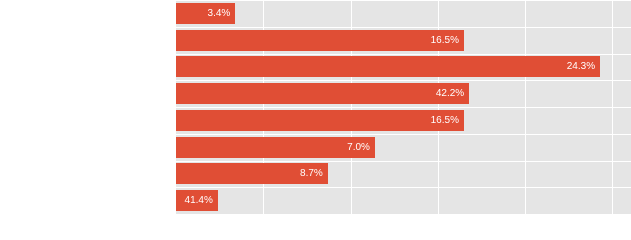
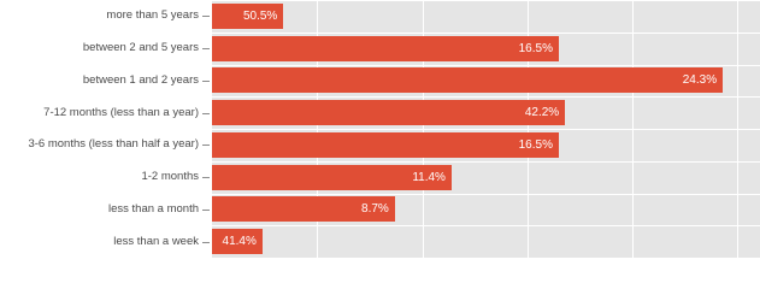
- 3.4%
+ 50.5%
  16.5%
  24.3%
  42.2%
  16.5%
- 7.0%
+ 11.4%
  8.7%
  41.4%
+ more than 5 years
+ between 2 and 5 years
+ between 1 and 2 years
+ 7-12 months (less than a year)
+ 3-6 months (less than half a year)
+ 1-2 months
+ less than a month
+ less than a week
